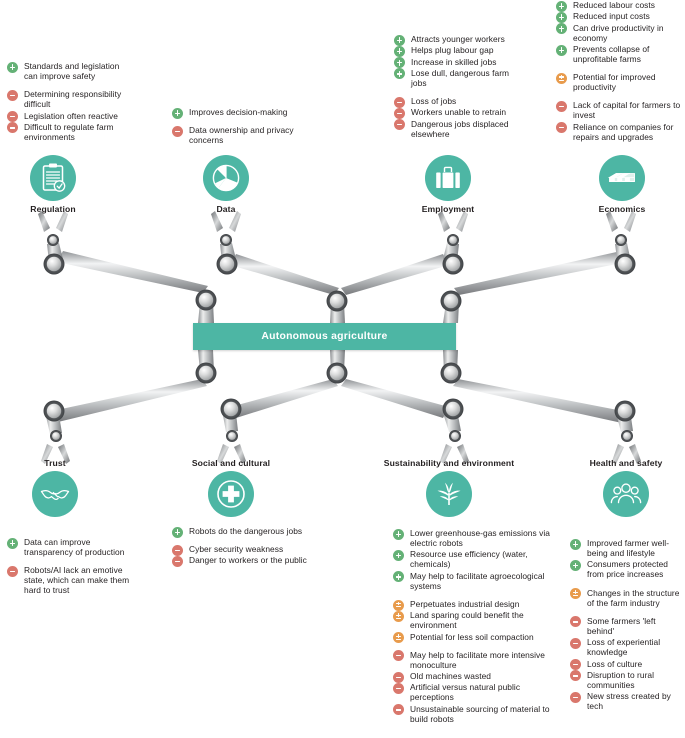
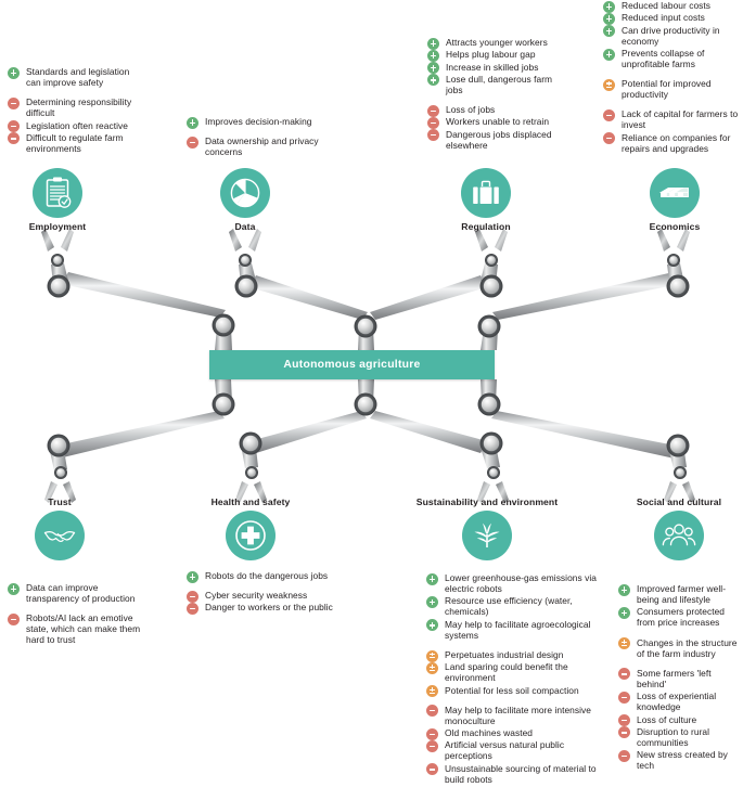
  Autonomous agriculture
- Regulation
+ Employment
  Data
- Employment
+ Regulation
  Economics
  Trust
- Social and cultural
+ Health and safety
  Sustainability and environment
- Health and safety
+ Social and cultural
  Standards and legislation can improve safety
  Determining responsibility difficult
  Legislation often reactive
  Difficult to regulate farm environments
  Improves decision-making
  Data ownership and privacy concerns
  Attracts younger workers
  Helps plug labour gap
  Increase in skilled jobs
  Lose dull, dangerous farm jobs
  Loss of jobs
  Workers unable to retrain
  Dangerous jobs displaced elsewhere
  Reduced labour costs
  Reduced input costs
  Can drive productivity in economy
  Prevents collapse of unprofitable farms
  Potential for improved productivity
  Lack of capital for farmers to invest
  Reliance on companies for repairs and upgrades
  Data can improve transparency of production
  Robots/AI lack an emotive state, which can make them hard to trust
  Robots do the dangerous jobs
  Cyber security weakness
  Danger to workers or the public
  Lower greenhouse-gas emissions via electric robots
  Resource use efficiency (water, chemicals)
  May help to facilitate agroecological systems
  Perpetuates industrial design
  Land sparing could benefit the environment
  Potential for less soil compaction
  May help to facilitate more intensive monoculture
  Old machines wasted
  Artificial versus natural public perceptions
  Unsustainable sourcing of material to build robots
  Improved farmer well-being and lifestyle
  Consumers protected from price increases
  Changes in the structure of the farm industry
  Some farmers 'left behind'
  Loss of experiential knowledge
  Loss of culture
  Disruption to rural communities
  New stress created by tech
